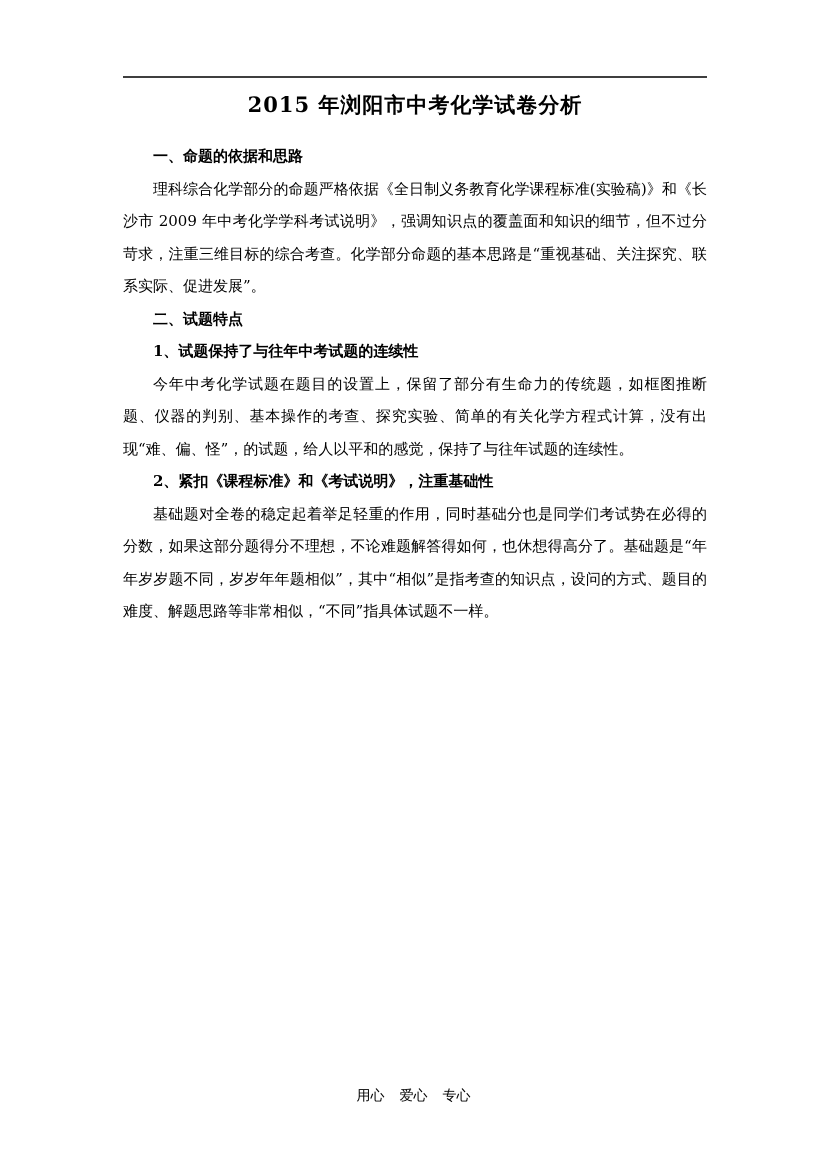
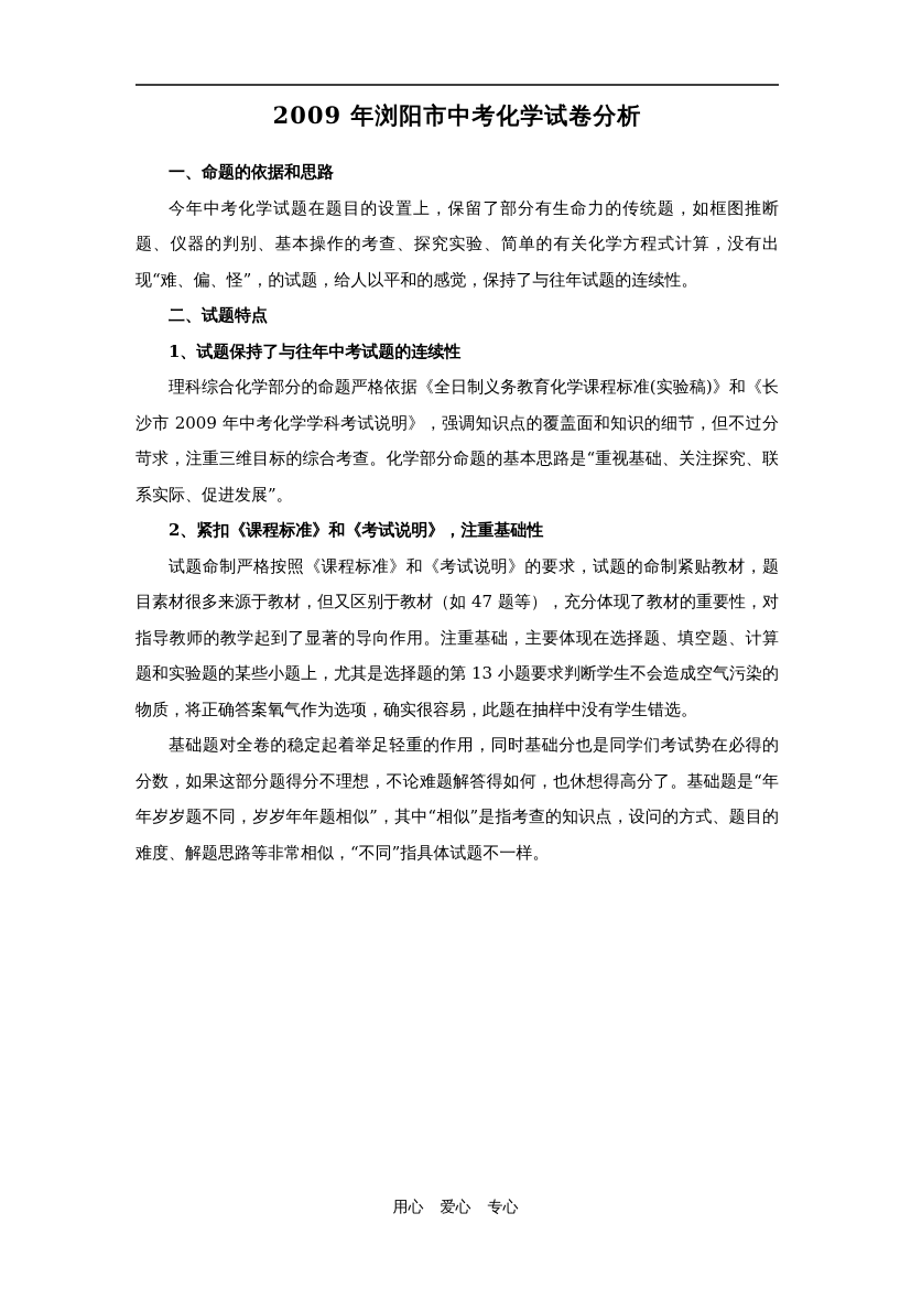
- 2015 年浏阳市中考化学试卷分析
+ 2009 年浏阳市中考化学试卷分析
  一、命题的依据和思路
- 理科综合化学部分的命题严格依据《全日制义务教育化学课程标准(实验稿)》和《长沙市 2009 年中考化学学科考试说明》，强调知识点的覆盖面和知识的细节，但不过分苛求，注重三维目标的综合考查。化学部分命题的基本思路是“重视基础、关注探究、联系实际、促进发展”。
+ 今年中考化学试题在题目的设置上，保留了部分有生命力的传统题，如框图推断题、仪器的判别、基本操作的考查、探究实验、简单的有关化学方程式计算，没有出现“难、偏、怪”，的试题，给人以平和的感觉，保持了与往年试题的连续性。
  二、试题特点
  1、试题保持了与往年中考试题的连续性
- 今年中考化学试题在题目的设置上，保留了部分有生命力的传统题，如框图推断题、仪器的判别、基本操作的考查、探究实验、简单的有关化学方程式计算，没有出现“难、偏、怪”，的试题，给人以平和的感觉，保持了与往年试题的连续性。
+ 理科综合化学部分的命题严格依据《全日制义务教育化学课程标准(实验稿)》和《长沙市 2009 年中考化学学科考试说明》，强调知识点的覆盖面和知识的细节，但不过分苛求，注重三维目标的综合考查。化学部分命题的基本思路是“重视基础、关注探究、联系实际、促进发展”。
  2、紧扣《课程标准》和《考试说明》，注重基础性
+ 试题命制严格按照《课程标准》和《考试说明》的要求，试题的命制紧贴教材，题目素材很多来源于教材，但又区别于教材（如 47 题等），充分体现了教材的重要性，对指导教师的教学起到了显著的导向作用。注重基础，主要体现在选择题、填空题、计算题和实验题的某些小题上，尤其是选择题的第 13 小题要求判断学生不会造成空气污染的物质，将正确答案氧气作为选项，确实很容易，此题在抽样中没有学生错选。
  基础题对全卷的稳定起着举足轻重的作用，同时基础分也是同学们考试势在必得的分数，如果这部分题得分不理想，不论难题解答得如何，也休想得高分了。基础题是“年年岁岁题不同，岁岁年年题相似”，其中“相似”是指考查的知识点，设问的方式、题目的难度、解题思路等非常相似，“不同”指具体试题不一样。
  用心
  爱心
  专心
